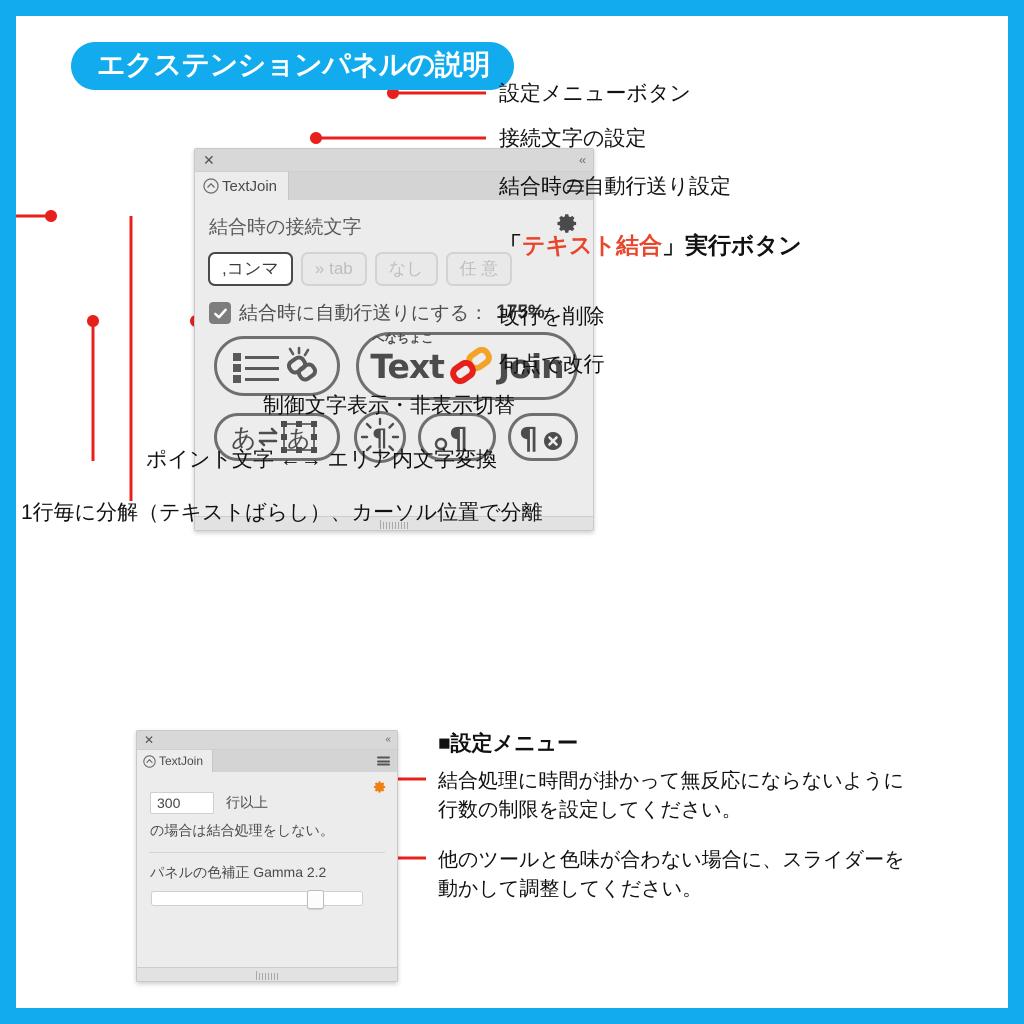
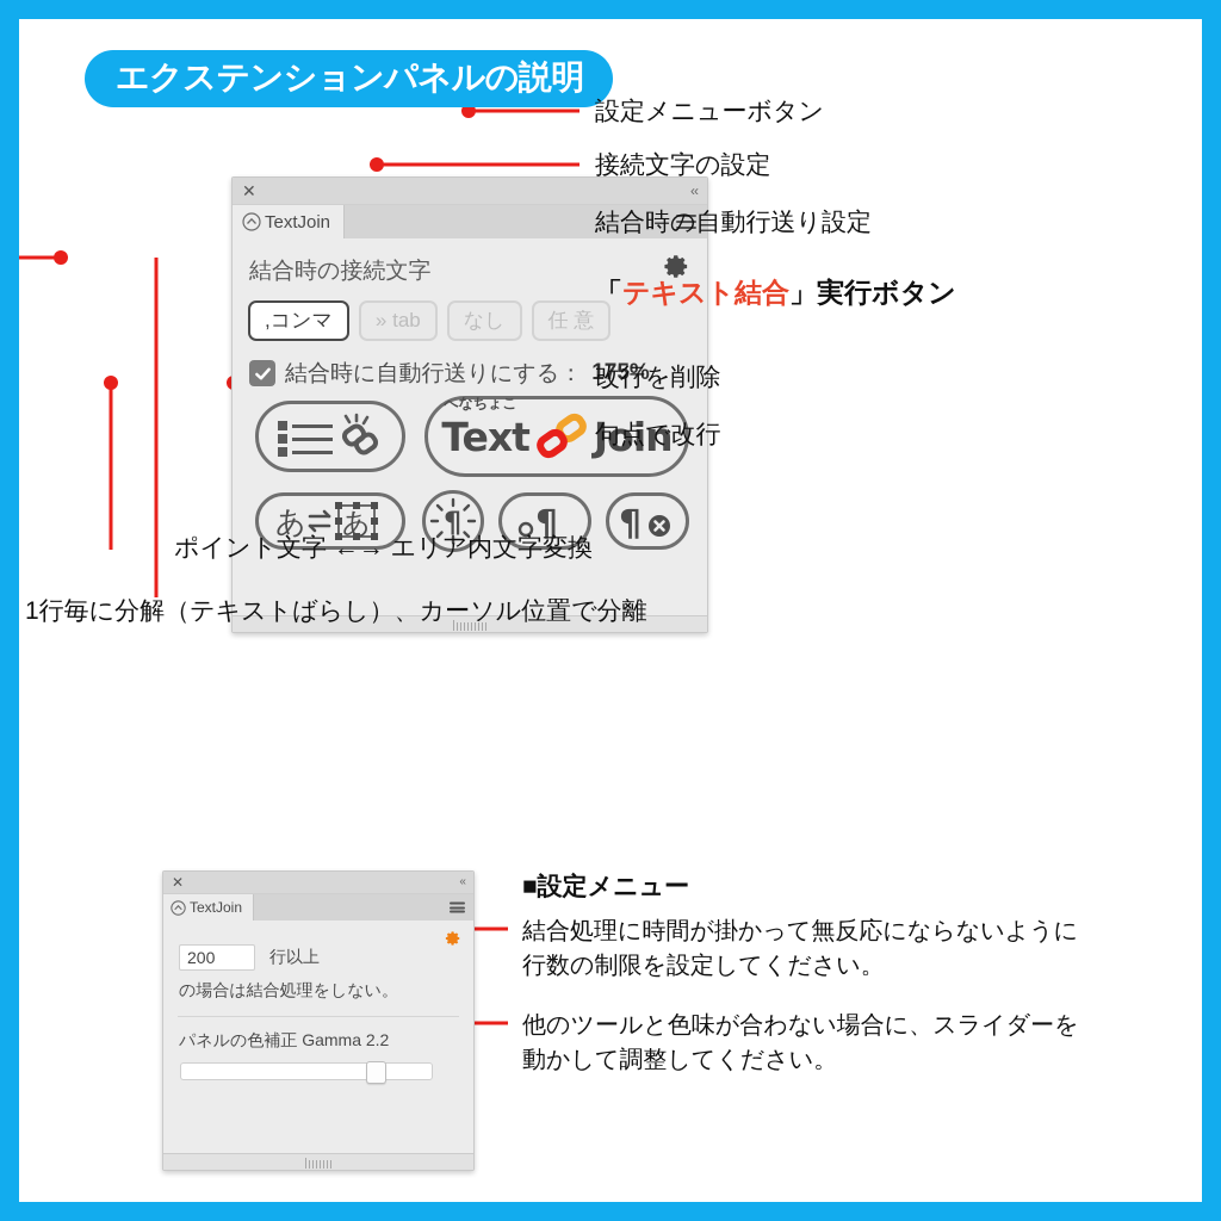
  エクステンションパネルの説明
  ✕
  ‹‹
  TextJoin
  結合時の接続文字
  ,コンマ
  » tab
  なし
  任 意
  結合時に自動行送りにする：
  175%
  へなちょこ
  Text
  Join
  あ
  あ
  ¶
  ¶
  ¶
  設定メニューボタン
  接続文字の設定
  結合時の自動行送り設定
  「テキスト結合」実行ボタン
  改行を削除
  句点で改行
- 制御文字表示・非表示切替
  ポイント文字 ←→ エリア内文字変換
  1行毎に分解（テキストばらし）、カーソル位置で分離
  ✕
  ‹‹
  TextJoin
- 300
+ 200
  行以上
  の場合は結合処理をしない。
  パネルの色補正 Gamma 2.2
  ■設定メニュー
  結合処理に時間が掛かって無反応にならないように
  行数の制限を設定してください。
  他のツールと色味が合わない場合に、スライダーを
  動かして調整してください。
